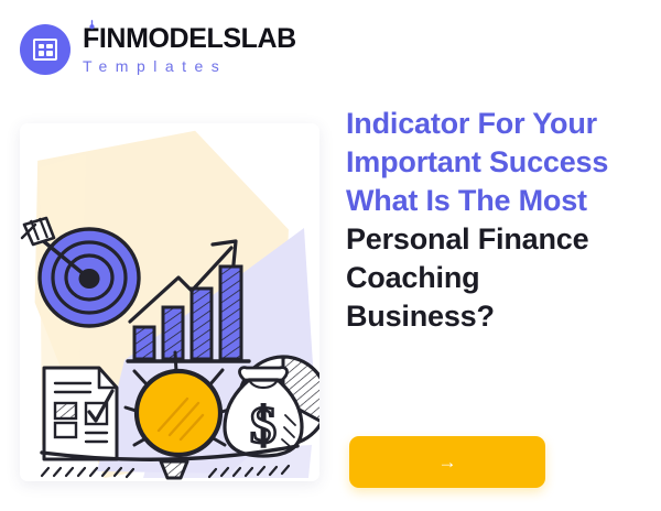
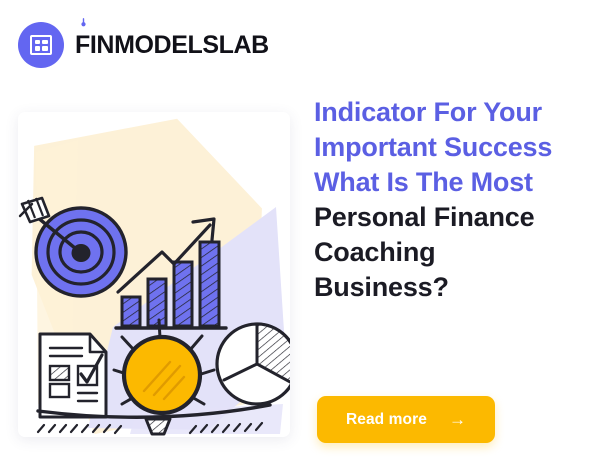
  FINMODELSLAB
- Templates
- $
  Indicator For Your
  Important Success
  What Is The Most
  Personal Finance
  Coaching
  Business?
+ Read more
  →
